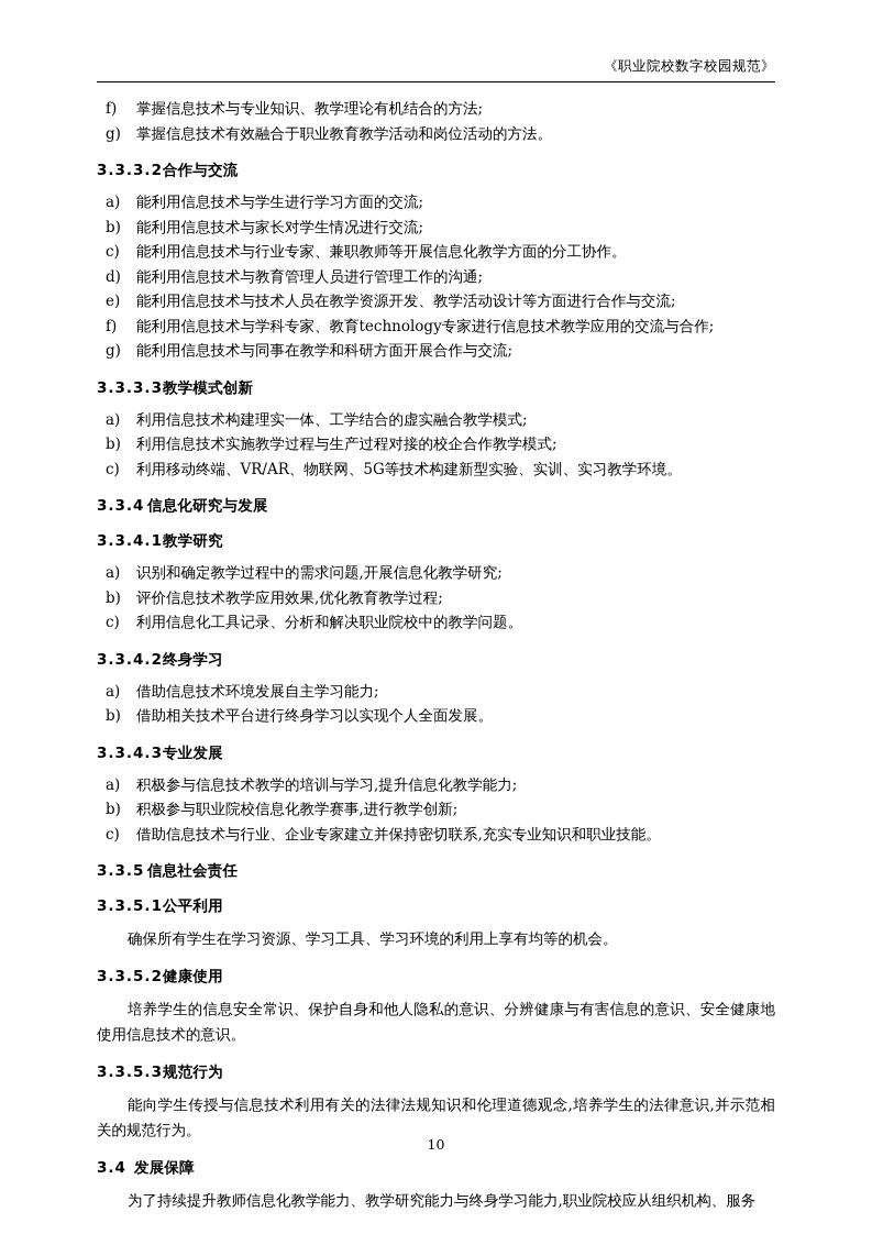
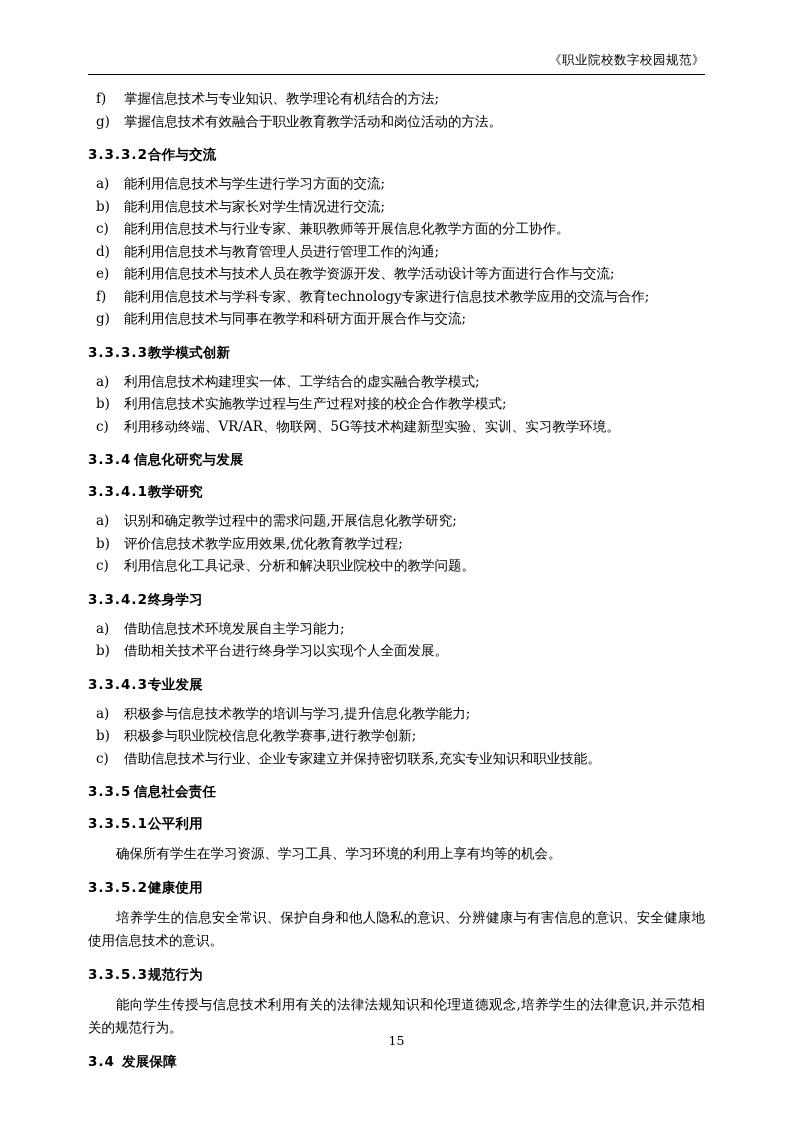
  《职业院校数字校园规范》
  f)
  掌握信息技术与专业知识、教学理论有机结合的方法;
  g)
  掌握信息技术有效融合于职业教育教学活动和岗位活动的方法。
  3.3.3.2合作与交流
  a)
  能利用信息技术与学生进行学习方面的交流;
  b)
  能利用信息技术与家长对学生情况进行交流;
  c)
  能利用信息技术与行业专家、兼职教师等开展信息化教学方面的分工协作。
  d)
  能利用信息技术与教育管理人员进行管理工作的沟通;
  e)
  能利用信息技术与技术人员在教学资源开发、教学活动设计等方面进行合作与交流;
  f)
  能利用信息技术与学科专家、教育technology专家进行信息技术教学应用的交流与合作;
  g)
  能利用信息技术与同事在教学和科研方面开展合作与交流;
  3.3.3.3教学模式创新
  a)
  利用信息技术构建理实一体、工学结合的虚实融合教学模式;
  b)
  利用信息技术实施教学过程与生产过程对接的校企合作教学模式;
  c)
  利用移动终端、VR/AR、物联网、5G等技术构建新型实验、实训、实习教学环境。
  3.3.4 信息化研究与发展
  3.3.4.1教学研究
  a)
  识别和确定教学过程中的需求问题,开展信息化教学研究;
  b)
  评价信息技术教学应用效果,优化教育教学过程;
  c)
  利用信息化工具记录、分析和解决职业院校中的教学问题。
  3.3.4.2终身学习
  a)
  借助信息技术环境发展自主学习能力;
  b)
  借助相关技术平台进行终身学习以实现个人全面发展。
  3.3.4.3专业发展
  a)
  积极参与信息技术教学的培训与学习,提升信息化教学能力;
  b)
  积极参与职业院校信息化教学赛事,进行教学创新;
  c)
  借助信息技术与行业、企业专家建立并保持密切联系,充实专业知识和职业技能。
  3.3.5 信息社会责任
  3.3.5.1公平利用
  确保所有学生在学习资源、学习工具、学习环境的利用上享有均等的机会。
  3.3.5.2健康使用
  培养学生的信息安全常识、保护自身和他人隐私的意识、分辨健康与有害信息的意识、安全健康地使用信息技术的意识。
  3.3.5.3规范行为
  能向学生传授与信息技术利用有关的法律法规知识和伦理道德观念,培养学生的法律意识,并示范相关的规范行为。
  3.4 发展保障
- 为了持续提升教师信息化教学能力、教学研究能力与终身学习能力,职业院校应从组织机构、服务
- 10
+ 15
